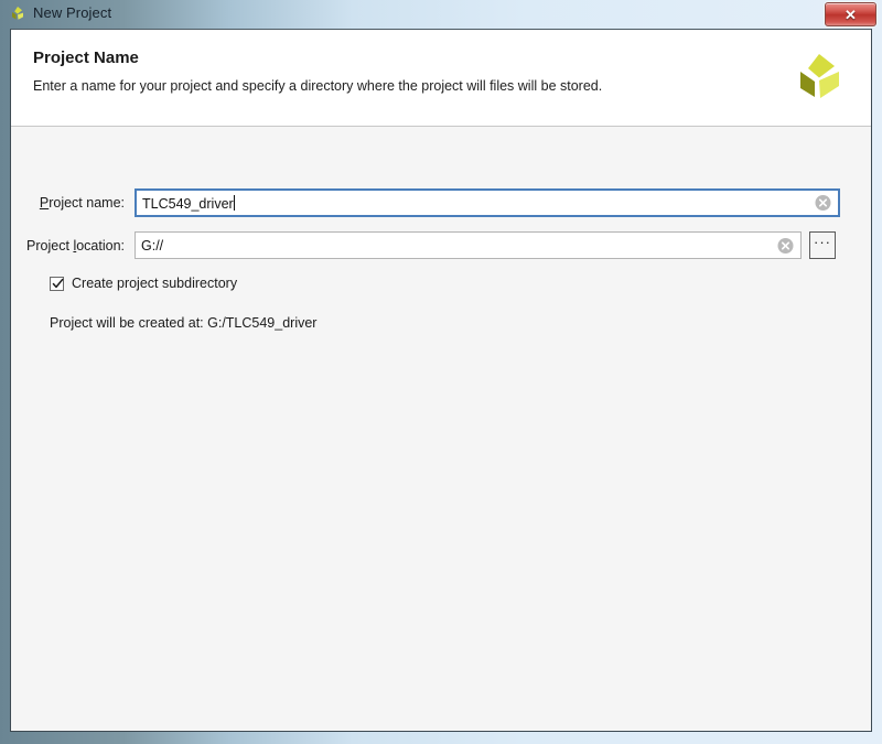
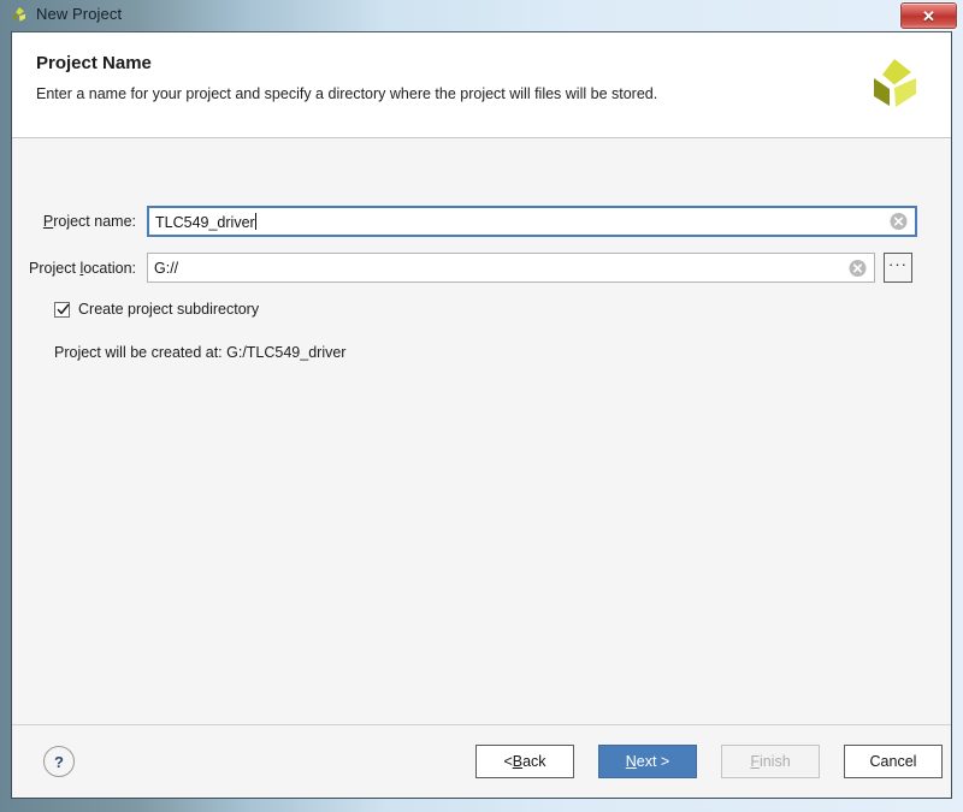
  New Project
  ✕
  Project Name
  Enter a name for your project and specify a directory where the project will files will be stored.
  Project name:
  TLC549_driver
  Project location:
  G://
  ···
  Create project subdirectory
  Project will be created at: G:/TLC549_driver
+ ?
+ <
+ B
+ ack
+ N
+ ext >
+ F
+ inish
+ Cancel
